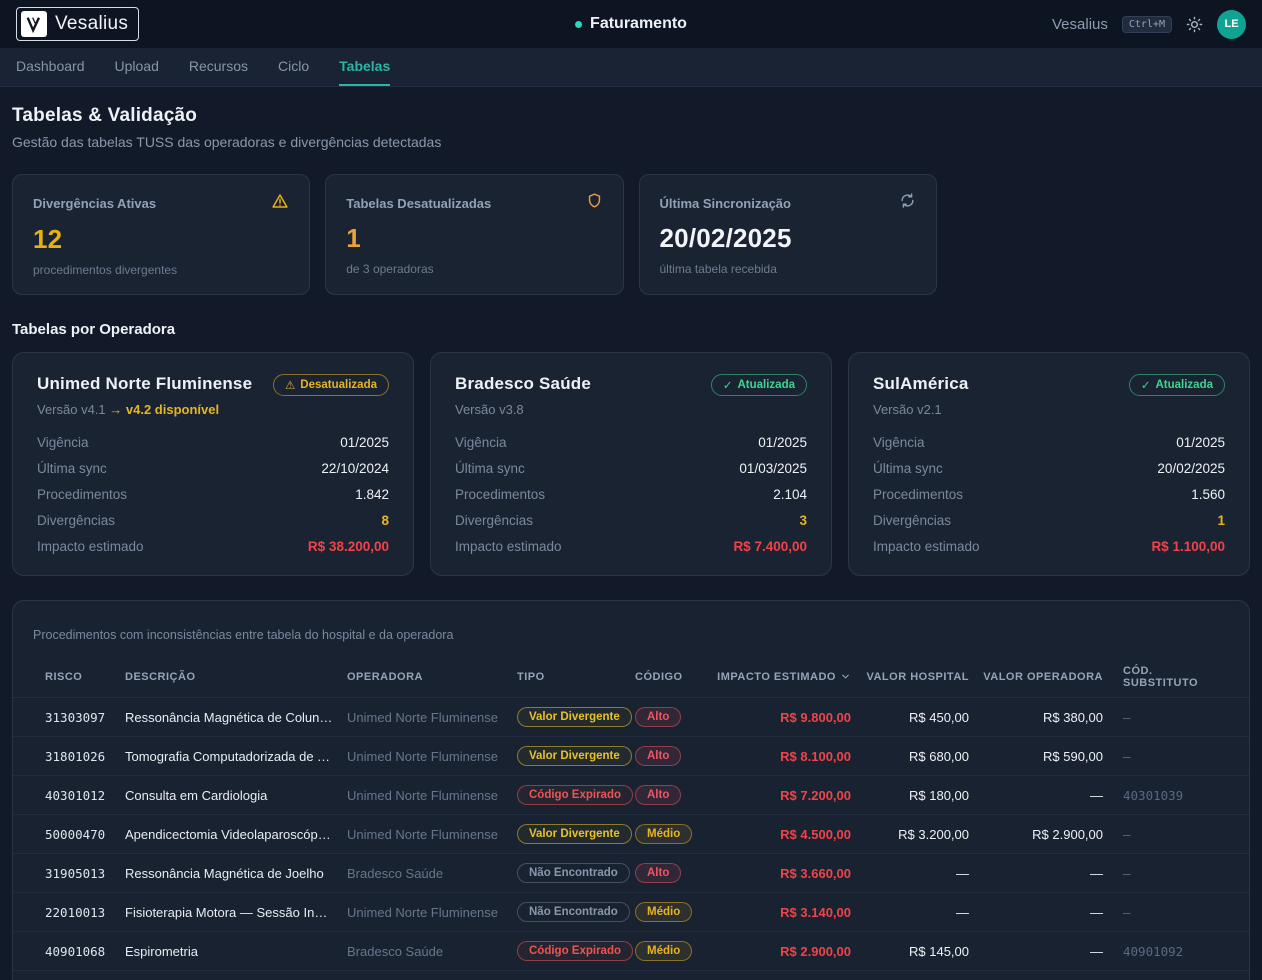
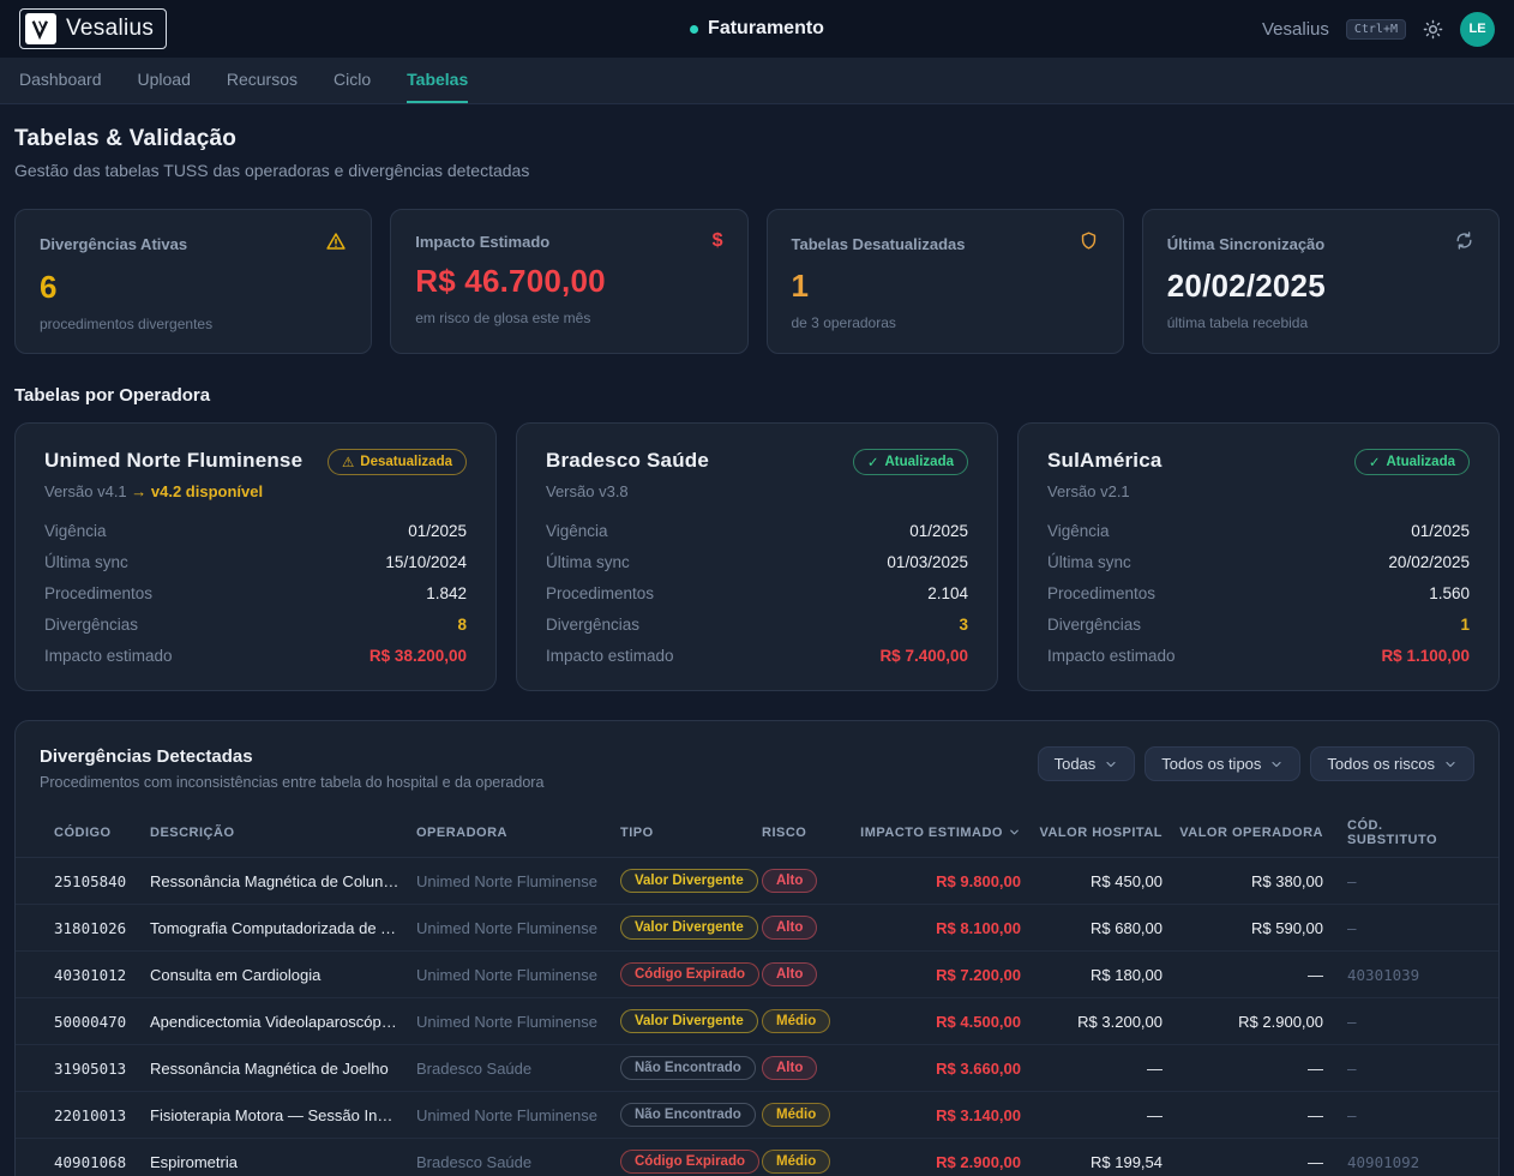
  Vesalius
  Faturamento
  Vesalius
  Ctrl+M
  LE
  Dashboard
  Upload
  Recursos
  Ciclo
  Tabelas
  Tabelas & Validação
  Gestão das tabelas TUSS das operadoras e divergências detectadas
  Divergências Ativas
- 12
+ 6
  procedimentos divergentes
+ Impacto Estimado
+ $
+ R$ 46.700,00
+ em risco de glosa este mês
  Tabelas Desatualizadas
  1
  de 3 operadoras
  Última Sincronização
  20/02/2025
  última tabela recebida
  Tabelas por Operadora
  Unimed Norte Fluminense
  ⚠
  Desatualizada
  Versão v4.1 → v4.2 disponível
  Vigência
  01/2025
  Última sync
- 22/10/2024
+ 15/10/2024
  Procedimentos
  1.842
  Divergências
  8
  Impacto estimado
  R$ 38.200,00
  Bradesco Saúde
  ✓
  Atualizada
  Versão v3.8
  Vigência
  01/2025
  Última sync
  01/03/2025
  Procedimentos
  2.104
  Divergências
  3
  Impacto estimado
  R$ 7.400,00
  SulAmérica
  ✓
  Atualizada
  Versão v2.1
  Vigência
  01/2025
  Última sync
  20/02/2025
  Procedimentos
  1.560
  Divergências
  1
  Impacto estimado
  R$ 1.100,00
+ Divergências Detectadas
  Procedimentos com inconsistências entre tabela do hospital e da operadora
+ Todas
+ Todos os tipos
+ Todos os riscos
- RISCO
+ CÓDIGO
  DESCRIÇÃO
  OPERADORA
  TIPO
- CÓDIGO
+ RISCO
  IMPACTO ESTIMADO
  VALOR HOSPITAL
  VALOR OPERADORA
  CÓD. SUBSTITUTO
- 31303097
+ 25105840
  Ressonância Magnética de Coluna…
  Unimed Norte Fluminense
  Valor Divergente
  Alto
  R$ 9.800,00
  R$ 450,00
  R$ 380,00
  —
  31801026
  Tomografia Computadorizada de T…
  Unimed Norte Fluminense
  Valor Divergente
  Alto
  R$ 8.100,00
  R$ 680,00
  R$ 590,00
  —
  40301012
  Consulta em Cardiologia
  Unimed Norte Fluminense
  Código Expirado
  Alto
  R$ 7.200,00
  R$ 180,00
  —
  40301039
  50000470
  Apendicectomia Videolaparoscópi…
  Unimed Norte Fluminense
  Valor Divergente
  Médio
  R$ 4.500,00
  R$ 3.200,00
  R$ 2.900,00
  —
  31905013
  Ressonância Magnética de Joelho
  Bradesco Saúde
  Não Encontrado
  Alto
  R$ 3.660,00
  —
  —
  —
  22010013
  Fisioterapia Motora — Sessão Indi…
  Unimed Norte Fluminense
  Não Encontrado
  Médio
  R$ 3.140,00
  —
  —
  —
  40901068
  Espirometria
  Bradesco Saúde
  Código Expirado
  Médio
  R$ 2.900,00
- R$ 145,00
+ R$ 199,54
  —
  40901092
